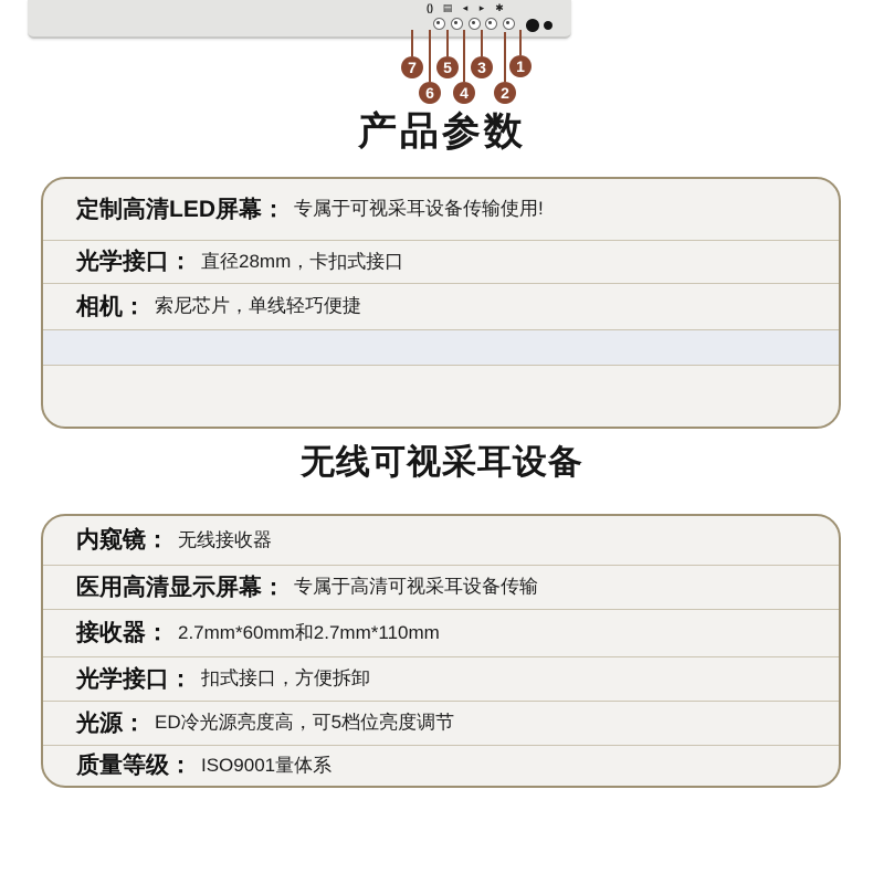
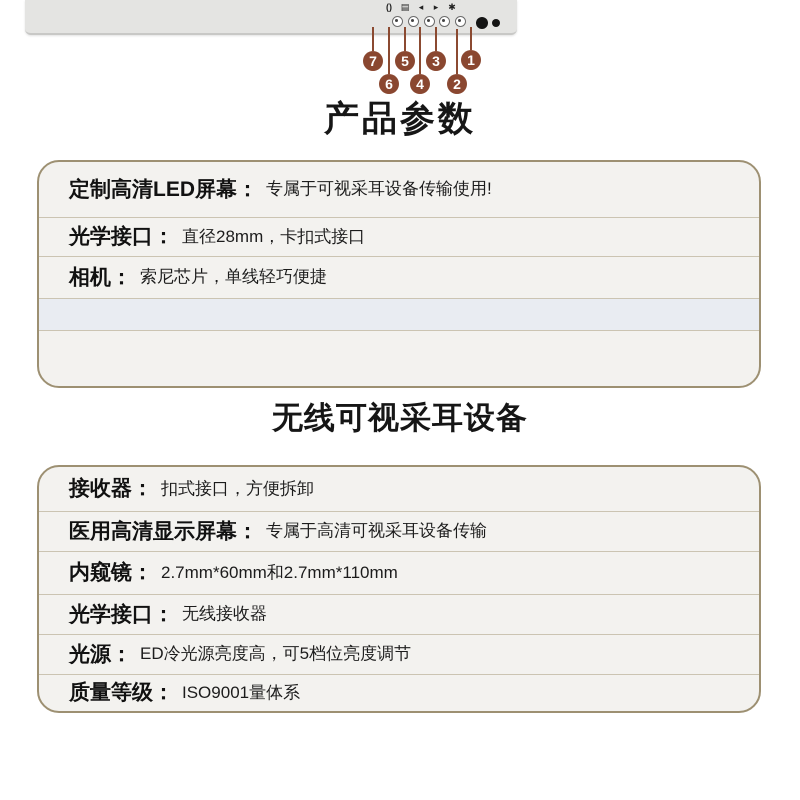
  ()
  ▤
  ◂
  ▸
  ✱
  7
  6
  5
  4
  3
  2
  1
  产品参数
  定制高清LED屏幕：
  专属于可视采耳设备传输使用!
  光学接口：
  直径28mm，卡扣式接口
  相机：
  索尼芯片，单线轻巧便捷
  无线可视采耳设备
- 内窥镜：
+ 接收器：
- 无线接收器
+ 扣式接口，方便拆卸
  医用高清显示屏幕：
  专属于高清可视采耳设备传输
- 接收器：
+ 内窥镜：
  2.7mm*60mm和2.7mm*110mm
  光学接口：
- 扣式接口，方便拆卸
+ 无线接收器
  光源：
  ED冷光源亮度高，可5档位亮度调节
  质量等级：
  ISO9001量体系
